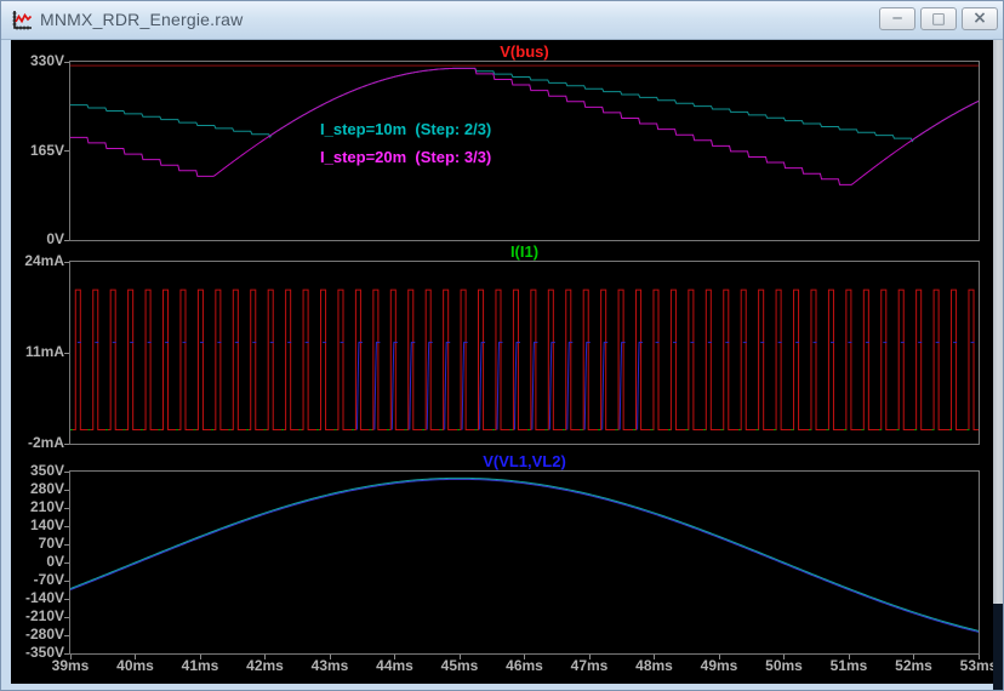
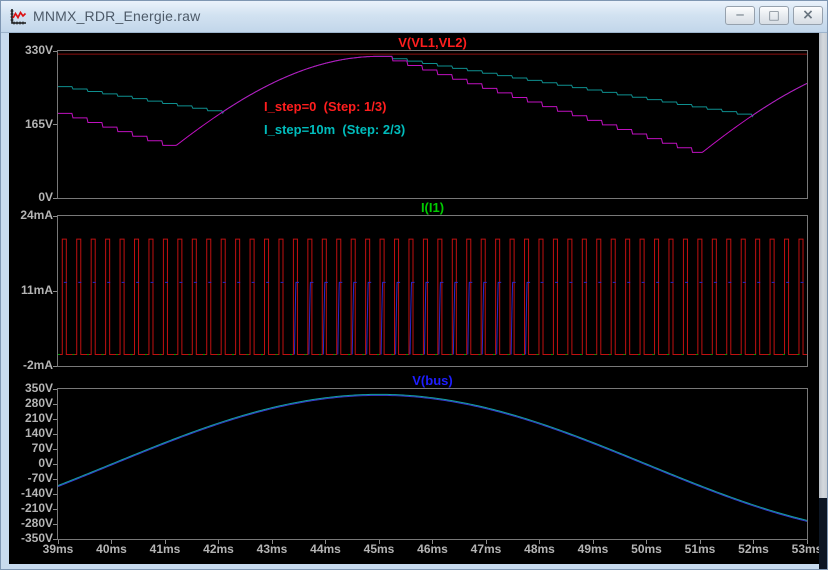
  MNMX_RDR_Energie.raw
  ─
  □
  ×
- V(bus)
+ V(VL1,VL2)
+ I_step=0 (Step: 1/3)
  I_step=10m (Step: 2/3)
- I_step=20m (Step: 3/3)
  I(I1)
- V(VL1,VL2)
+ V(bus)
  330V
  165V
  0V
  24mA
  11mA
  -2mA
  350V
  280V
  210V
  140V
  70V
  0V
  -70V
  -140V
  -210V
  -280V
  -350V
  39ms
  40ms
  41ms
  42ms
  43ms
  44ms
  45ms
  46ms
  47ms
  48ms
  49ms
  50ms
  51ms
  52ms
  53m
